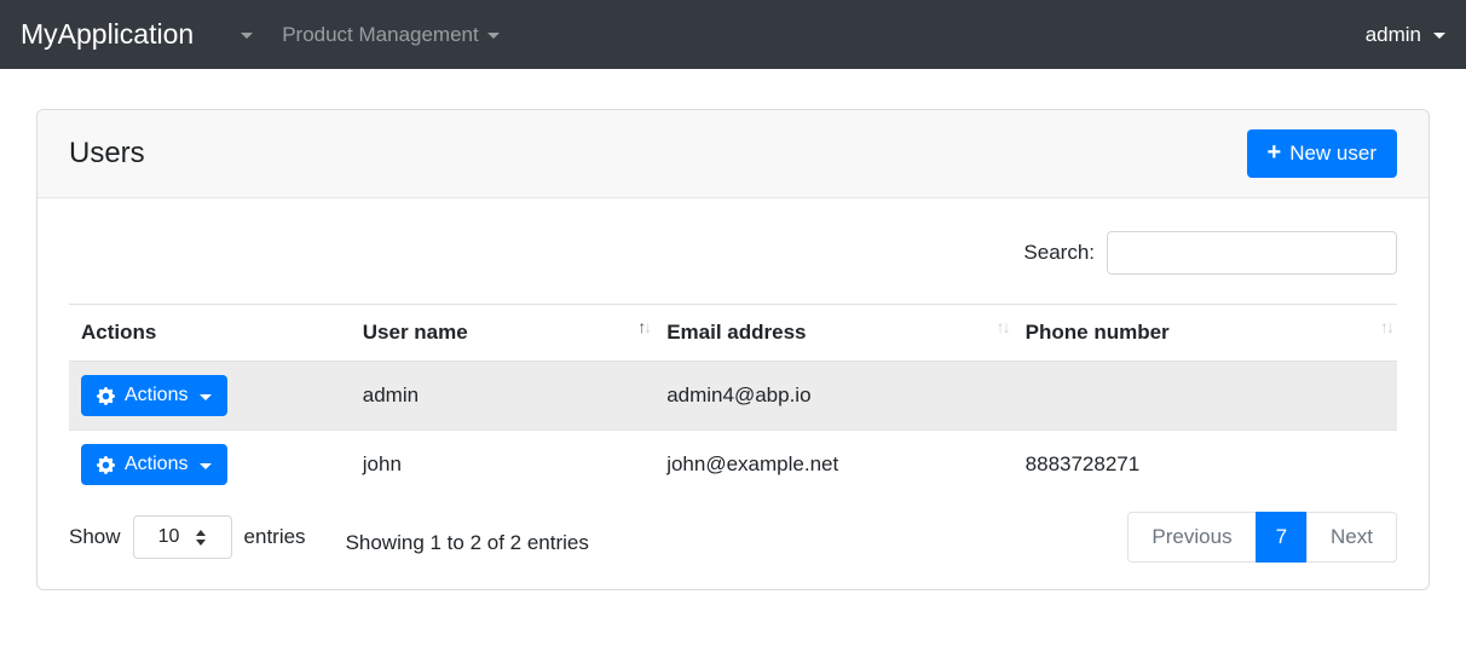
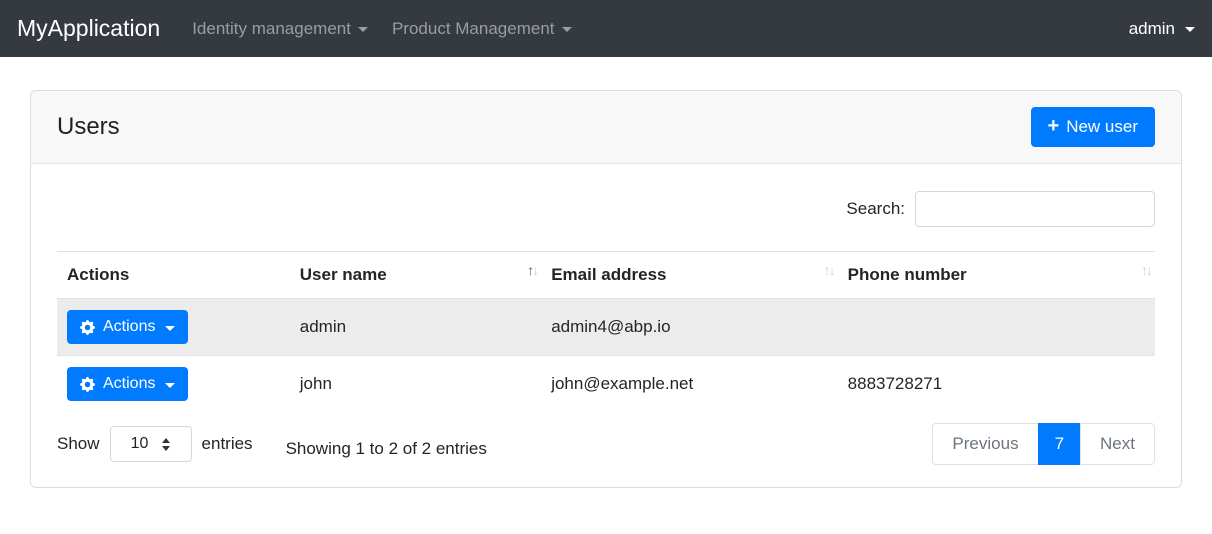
  MyApplication
+ Identity management
  Product Management
  admin
  Users
  +
  New user
  Search:
  Actions	User name ↑↓	Email address ↑↓	Phone number ↑↓
  Actions	admin	admin4@abp.io
  Actions	john	john@example.net	8883728271
  Show
  10
  entries
  Showing 1 to 2 of 2 entries
  Previous
  7
  Next
